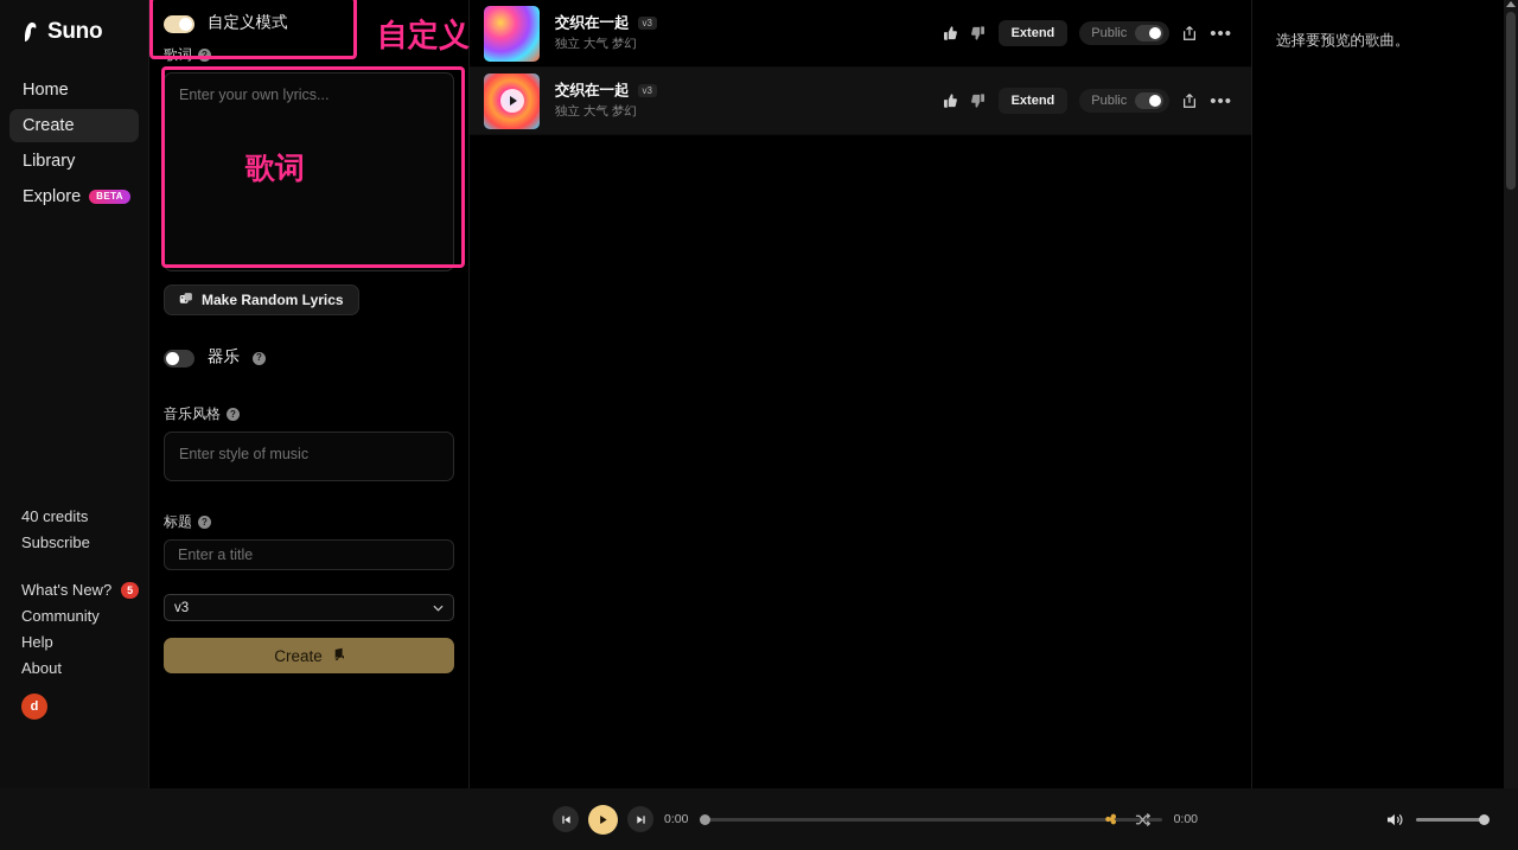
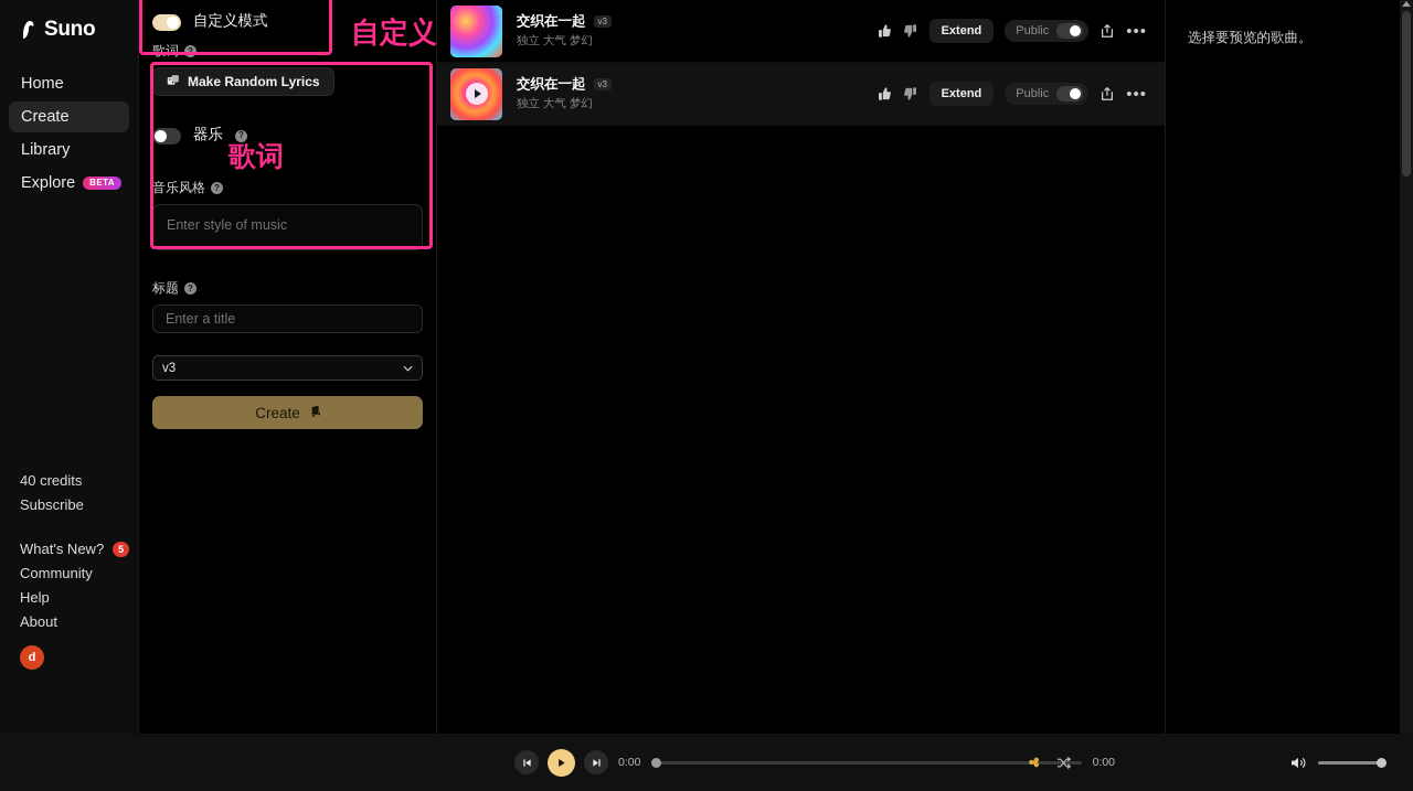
  Suno
  Home
  Create
  Library
  Explore
  BETA
  40 credits
  Subscribe
  What's New?
  5
  Community
  Help
  About
  d
  自定义模式
  歌词
  ?
- Enter your own lyrics...
  Make Random Lyrics
  器乐
  ?
  音乐风格
  ?
  Enter style of music
  标题
  ?
  Enter a title
  v3
  Create
  交织在一起
  v3
  独立 大气 梦幻
  Extend
  Public
  •••
  交织在一起
  v3
  独立 大气 梦幻
  Extend
  Public
  •••
  选择要预览的歌曲。
  0:00
  0:00
  自定义
  歌词
